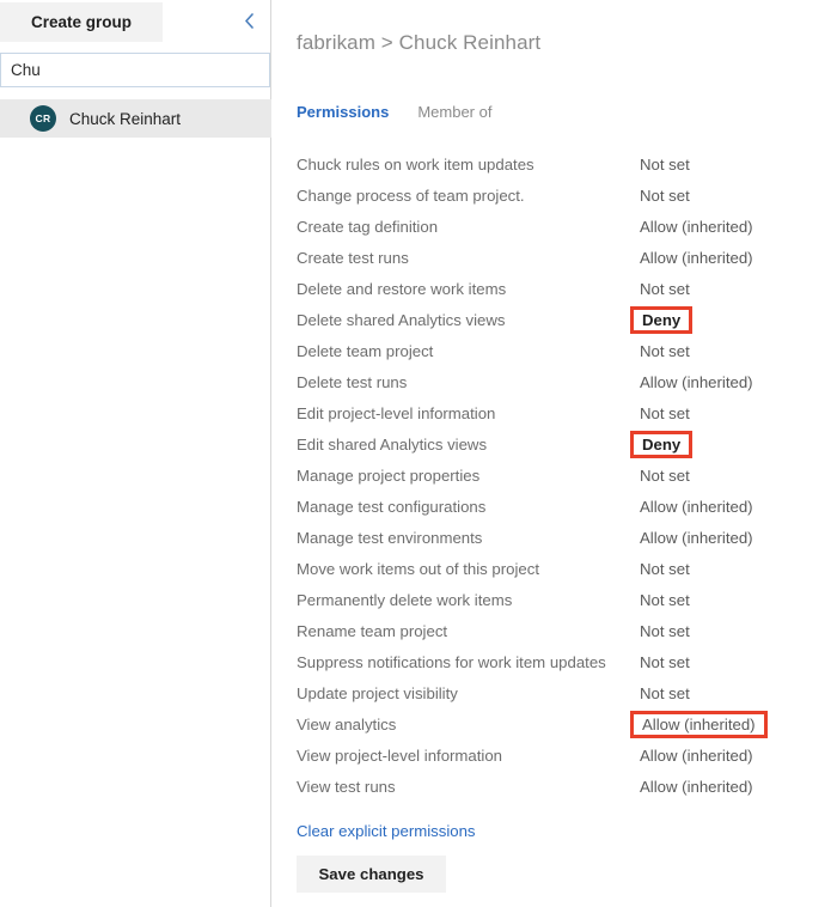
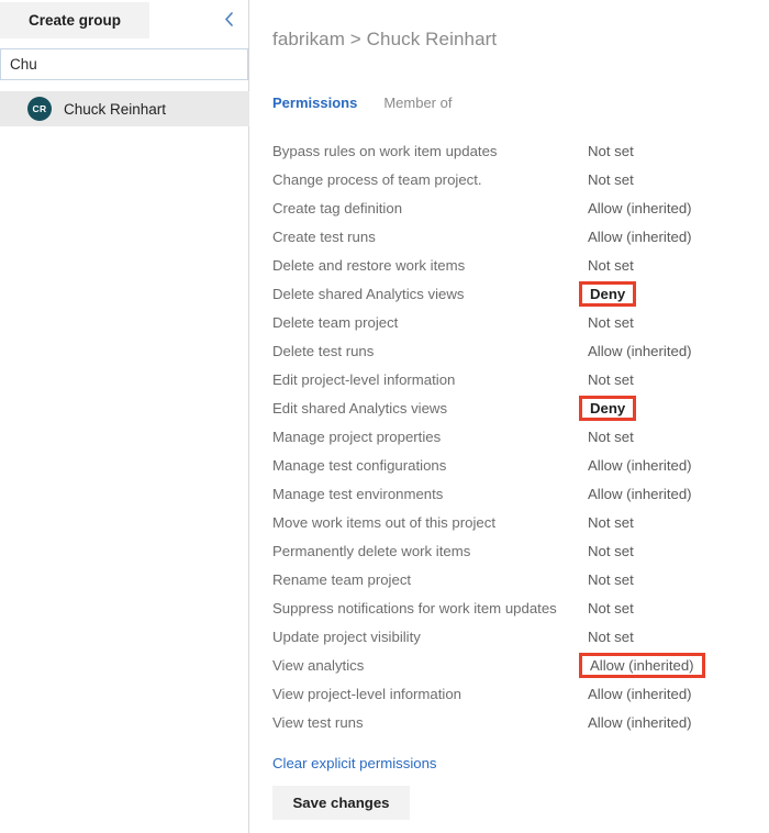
  Create group
  Chu
  CR
  Chuck Reinhart
  fabrikam > Chuck Reinhart
  Permissions
  Member of
- Chuck rules on work item updates
+ Bypass rules on work item updates
  Not set
  Change process of team project.
  Not set
  Create tag definition
  Allow (inherited)
  Create test runs
  Allow (inherited)
  Delete and restore work items
  Not set
  Delete shared Analytics views
  Deny
  Delete team project
  Not set
  Delete test runs
  Allow (inherited)
  Edit project-level information
  Not set
  Edit shared Analytics views
  Deny
  Manage project properties
  Not set
  Manage test configurations
  Allow (inherited)
  Manage test environments
  Allow (inherited)
  Move work items out of this project
  Not set
  Permanently delete work items
  Not set
  Rename team project
  Not set
  Suppress notifications for work item updates
  Not set
  Update project visibility
  Not set
  View analytics
  Allow (inherited)
  View project-level information
  Allow (inherited)
  View test runs
  Allow (inherited)
  Clear explicit permissions
  Save changes
